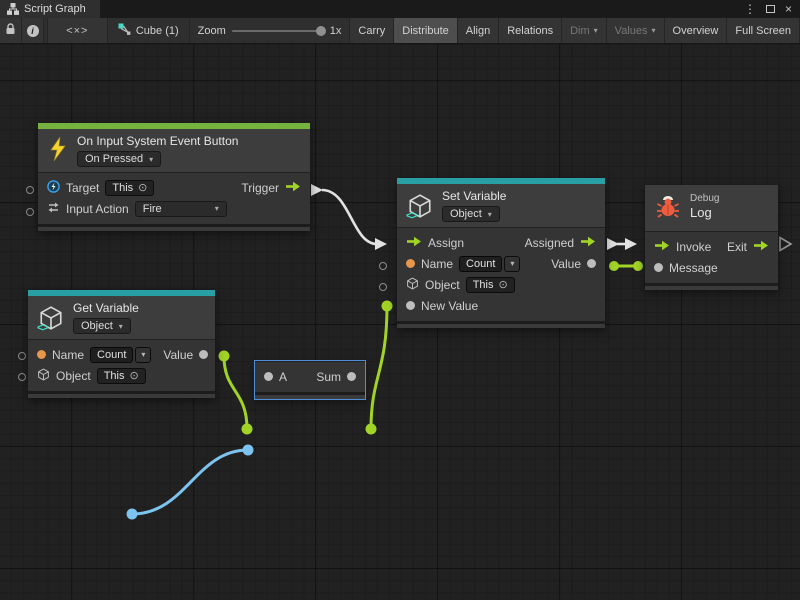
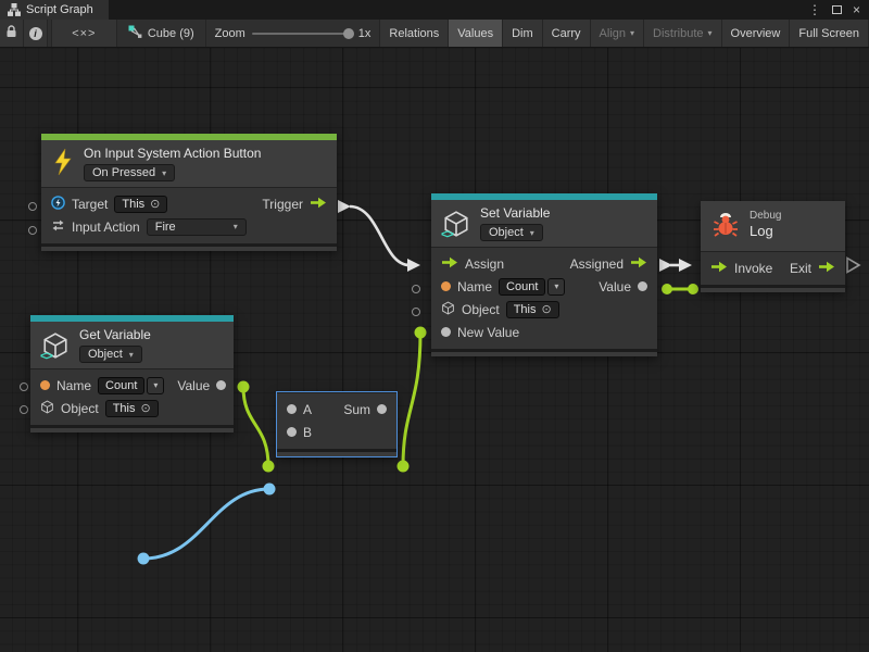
  Script Graph
  ⋮
  ×
  i
  <×>
- Cube (1)
+ Cube (9)
  Zoom
  1x
- Carry
+ Relations
- Distribute
+ Values
- Align
+ Dim
- Relations
+ Carry
- Dim
+ Align
  ▾
- Values
+ Distribute
  ▾
  Overview
  Full Screen
- On Input System Event Button
+ On Input System Action Button
  On Pressed
  ▾
  Target
  This
  ⊙
  Trigger
  Input Action
  Fire
  ▾
  <>
  Set Variable
  Object
  ▾
  Assign
  Assigned
  Name
  Count
  ▾
  Value
  Object
  This
  ⊙
  New Value
  Debug
  Log
  Invoke
  Exit
- Message
  <>
  Get Variable
  Object
  ▾
  Name
  Count
  ▾
  Value
  Object
  This
  ⊙
  A
  Sum
+ B
